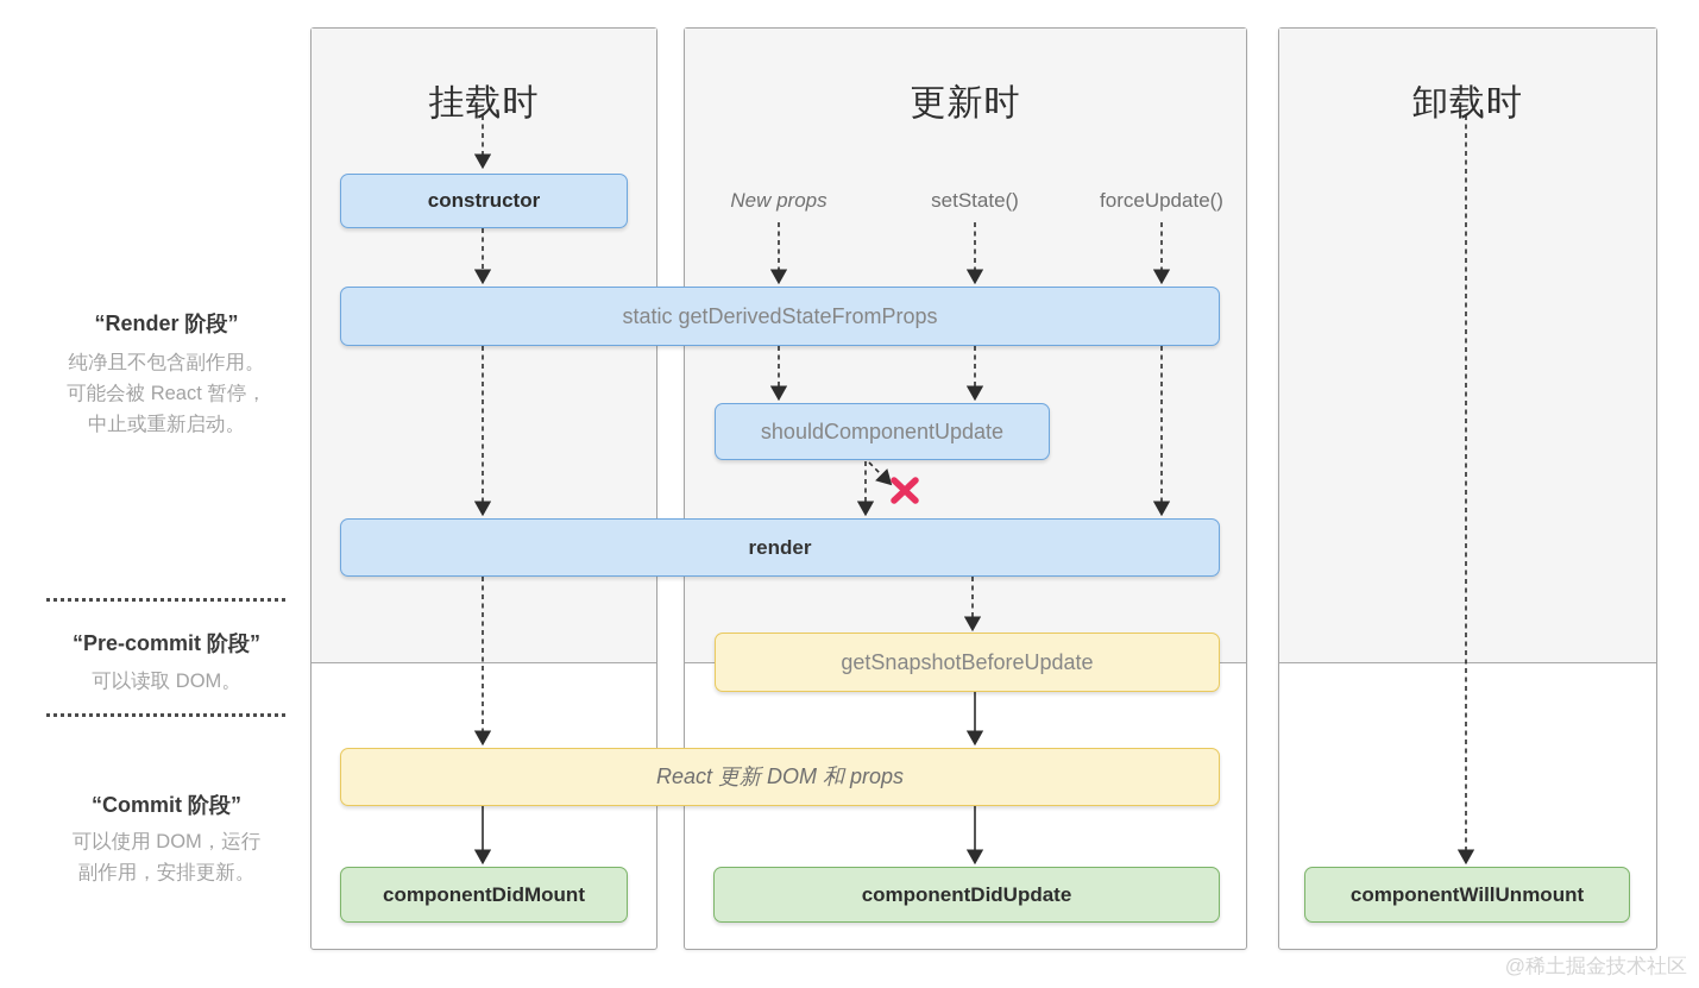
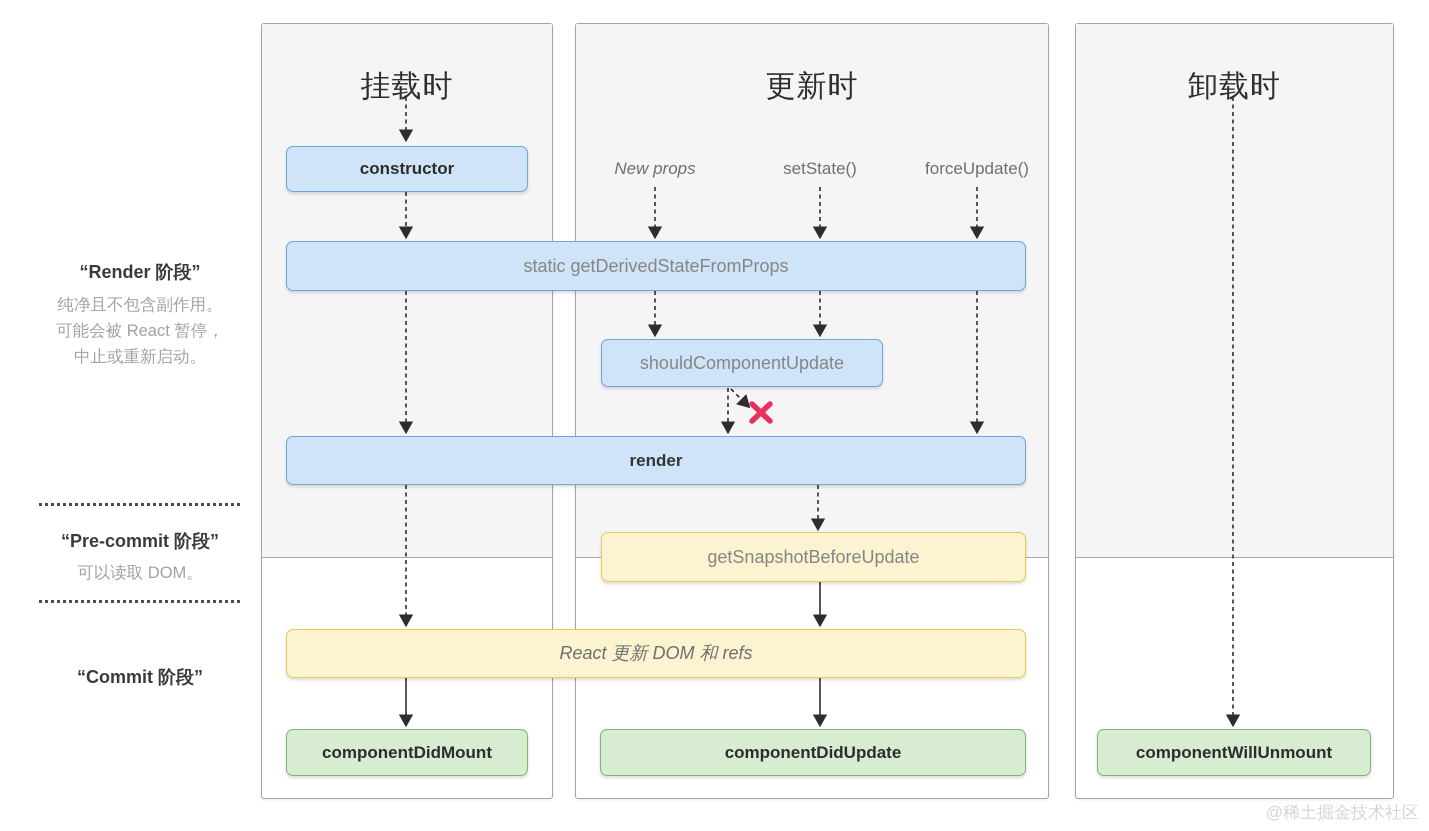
  挂载时
  更新时
  卸载时
  New props
  setState()
  forceUpdate()
  constructor
  static getDerivedStateFromProps
  shouldComponentUpdate
  render
  getSnapshotBeforeUpdate
- React 更新 DOM 和 props
+ React 更新 DOM 和 refs
  componentDidMount
  componentDidUpdate
  componentWillUnmount
  “Render 阶段”
  纯净且不包含副作用。
  可能会被 React 暂停，
  中止或重新启动。
  “Pre-commit 阶段”
  可以读取 DOM。
  “Commit 阶段”
- 可以使用 DOM，运行
- 副作用，安排更新。
  @稀土掘金技术社区
